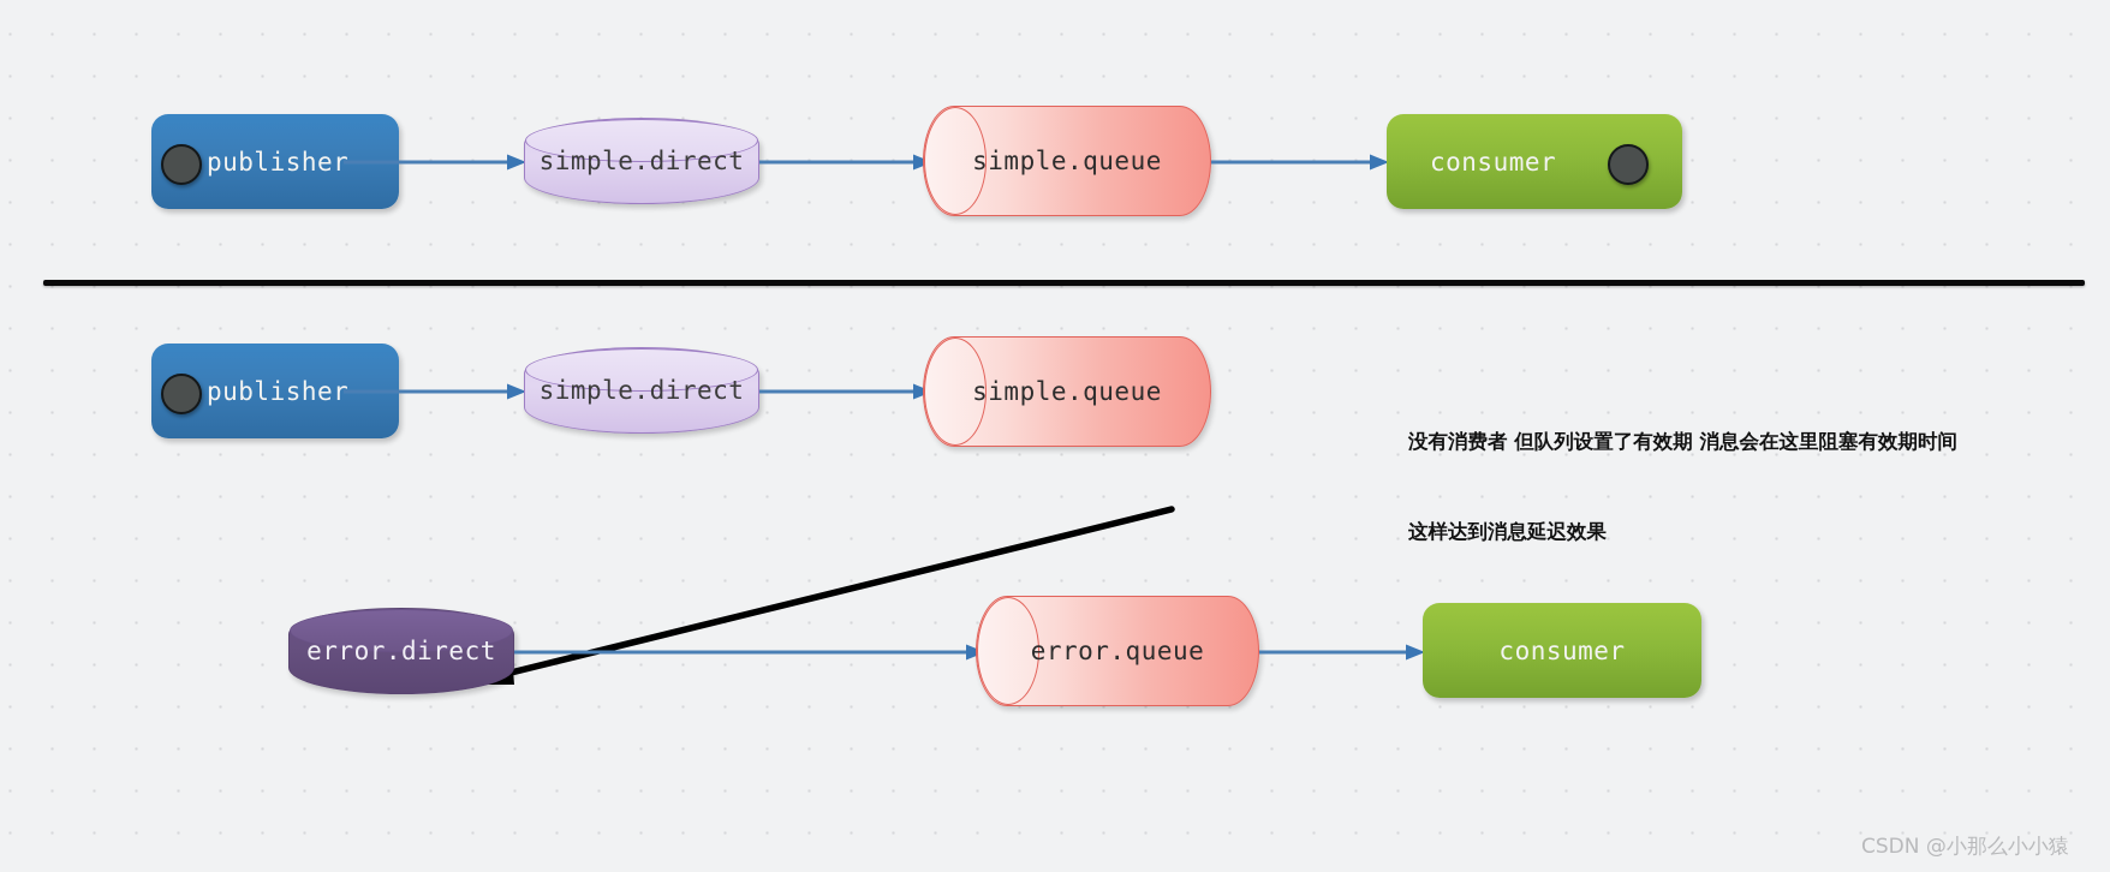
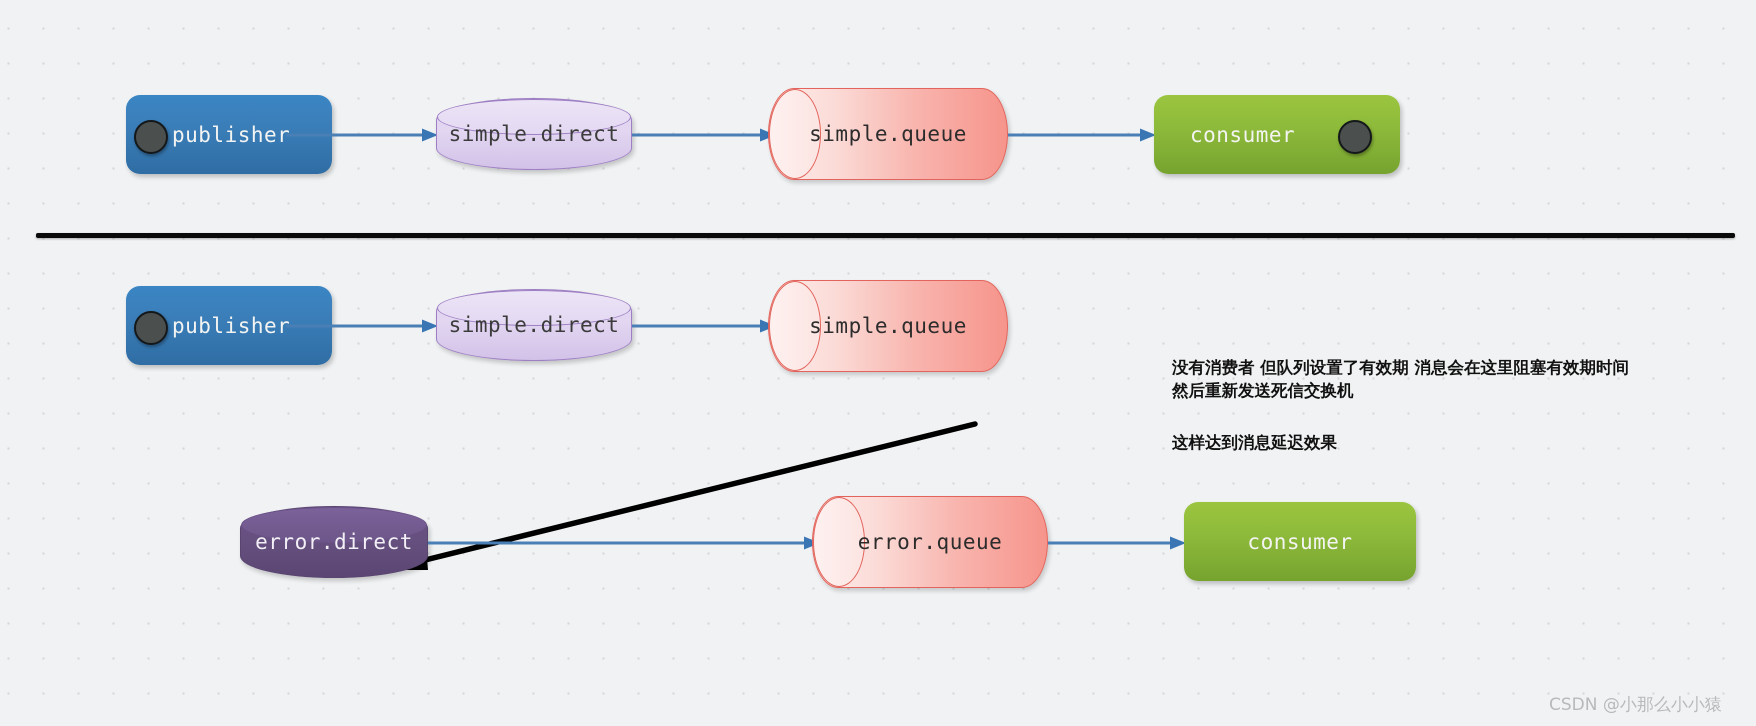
  publisher
  simple.direct
  simple.queue
  consumer
  publisher
  simple.direct
  simple.queue
  error.direct
  error.queue
  consumer
  没有消费者 但队列设置了有效期 消息会在这里阻塞有效期时间
+ 然后重新发送死信交换机
  这样达到消息延迟效果
  CSDN @小那么小小猿
